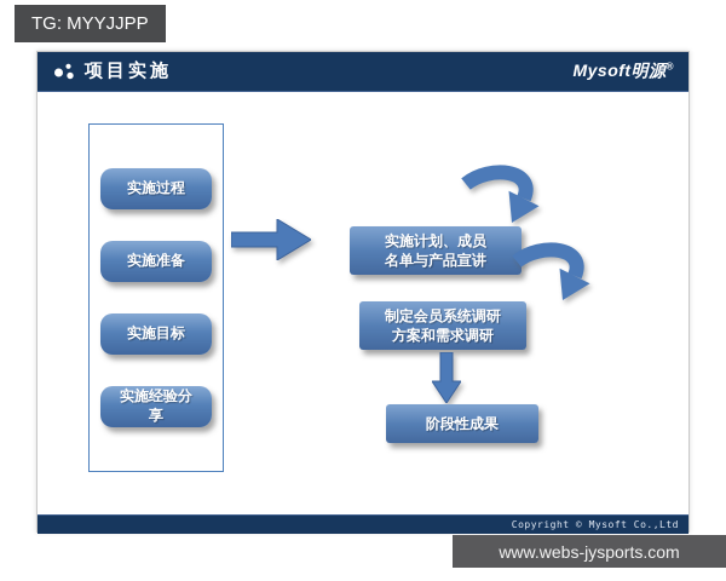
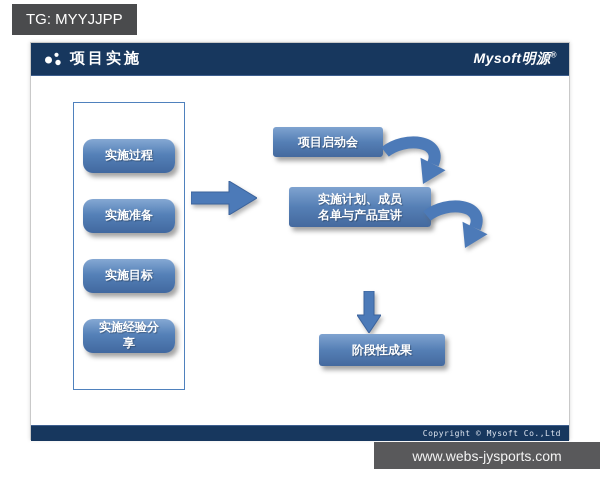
  TG: MYYJJPP
  项目实施
  Mysoft明源®
  实施过程
  实施准备
  实施目标
  实施经验分
  享
+ 项目启动会
  实施计划、成员
  名单与产品宣讲
- 制定会员系统调研
- 方案和需求调研
  阶段性成果
  Copyright © Mysoft Co.,Ltd
  www.webs-jysports.com
